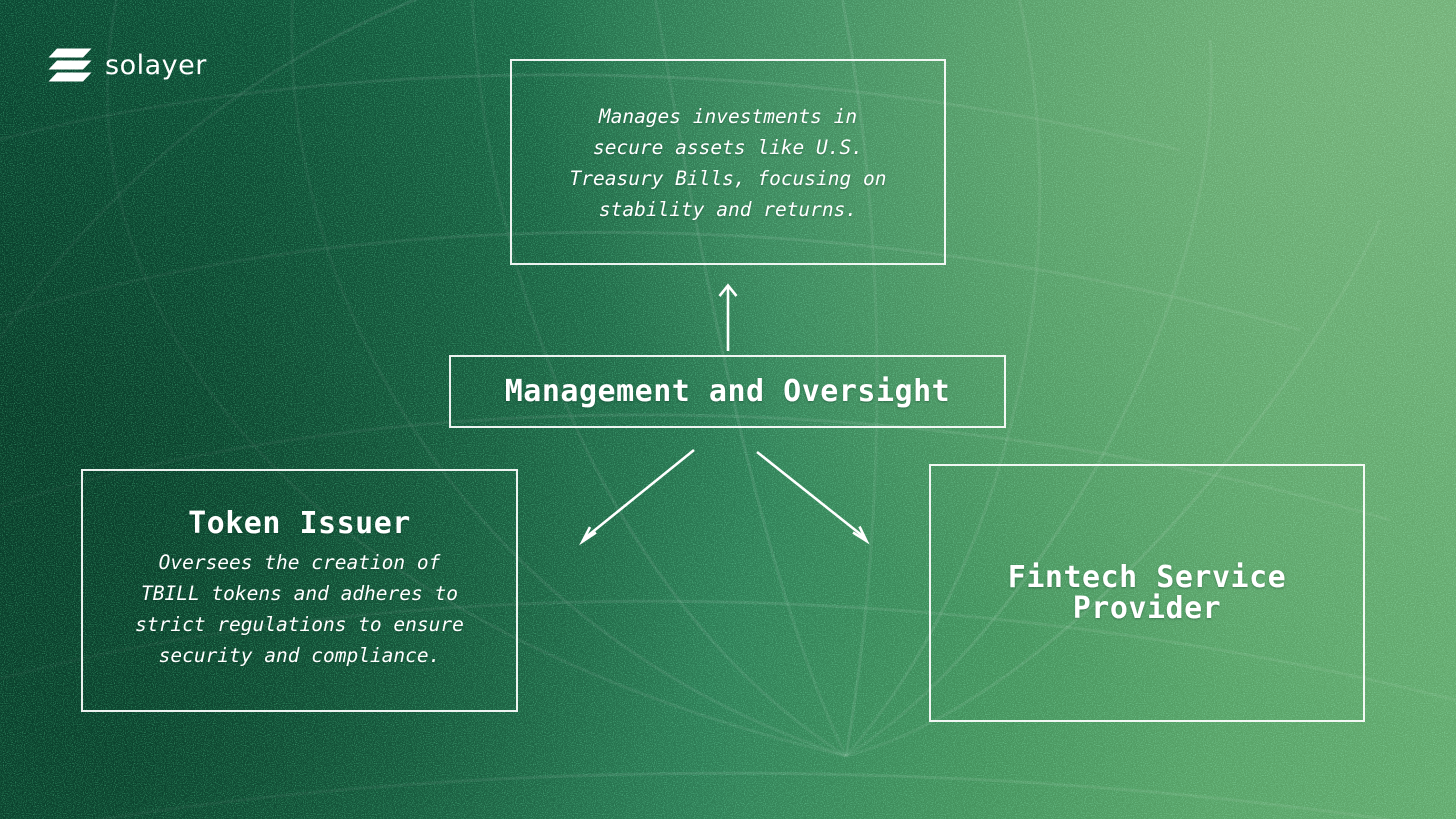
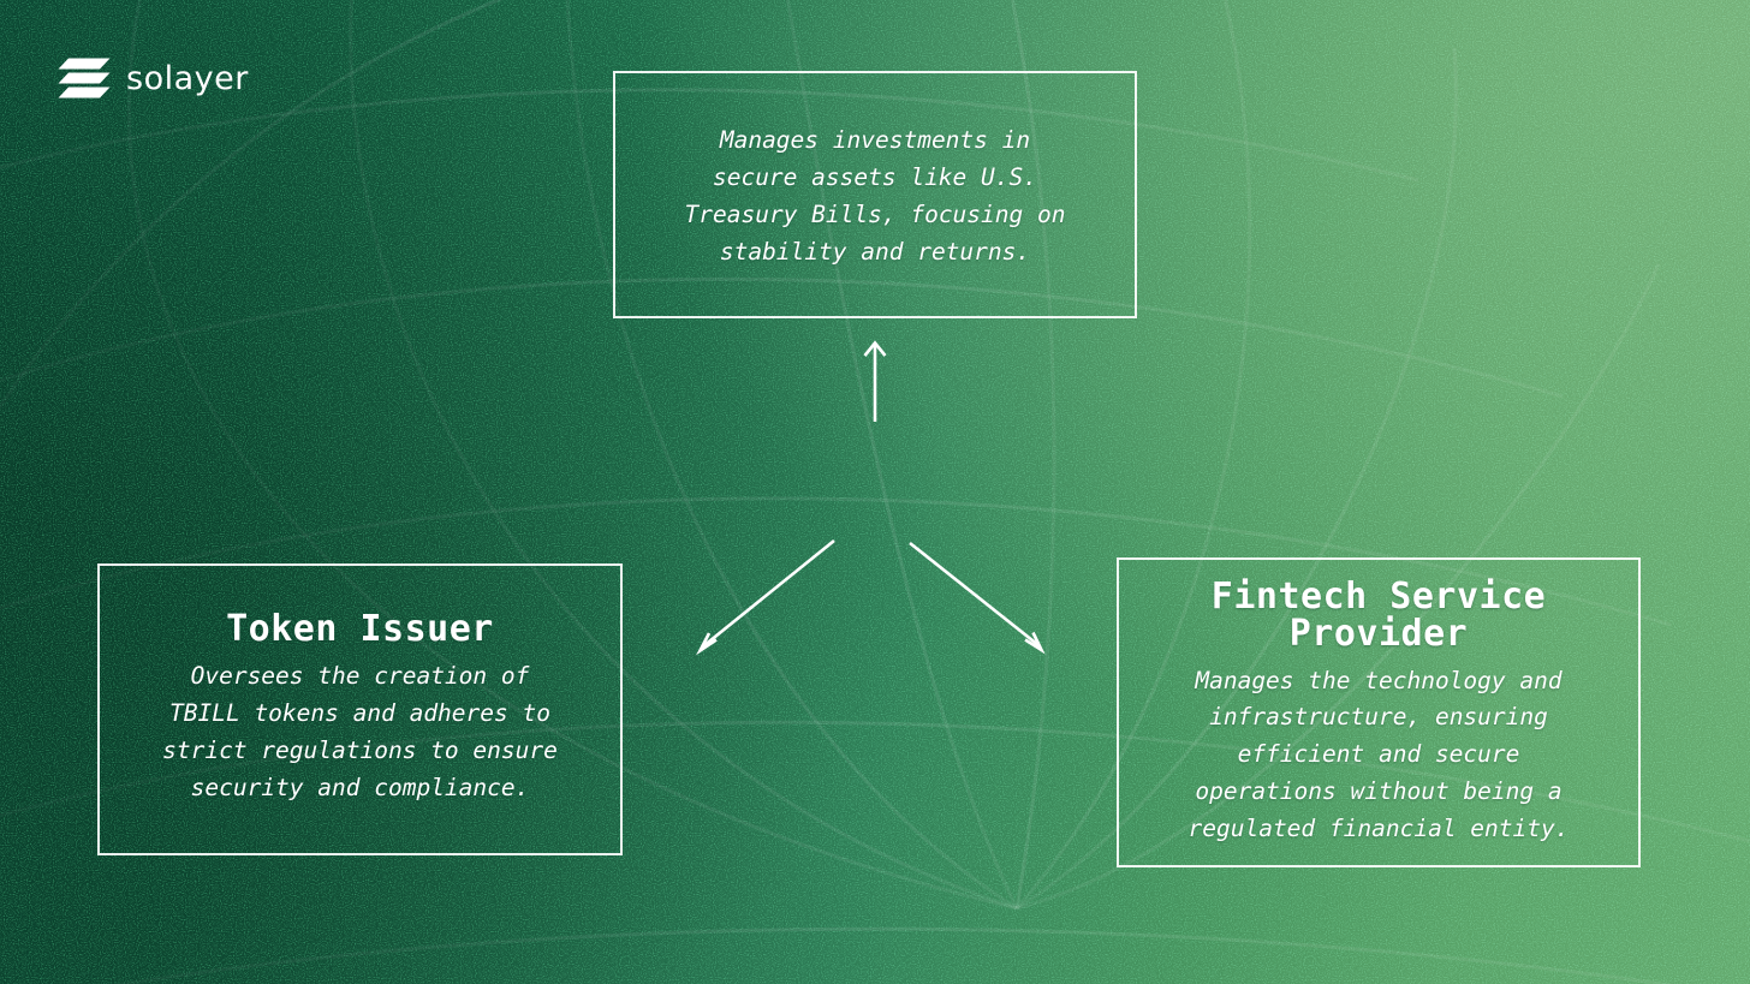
  solayer
  Manages investments in
  secure assets like U.S.
  Treasury Bills, focusing on
  stability and returns.
- Management and Oversight
  Token Issuer
  Oversees the creation of
  TBILL tokens and adheres to
  strict regulations to ensure
  security and compliance.
  Fintech Service
  Provider
+ Manages the technology and
+ infrastructure, ensuring
+ efficient and secure
+ operations without being a
+ regulated financial entity.
